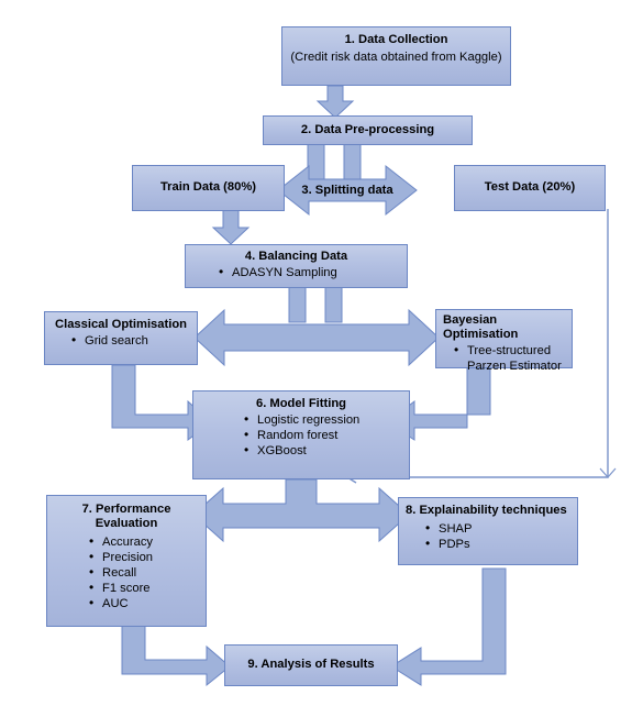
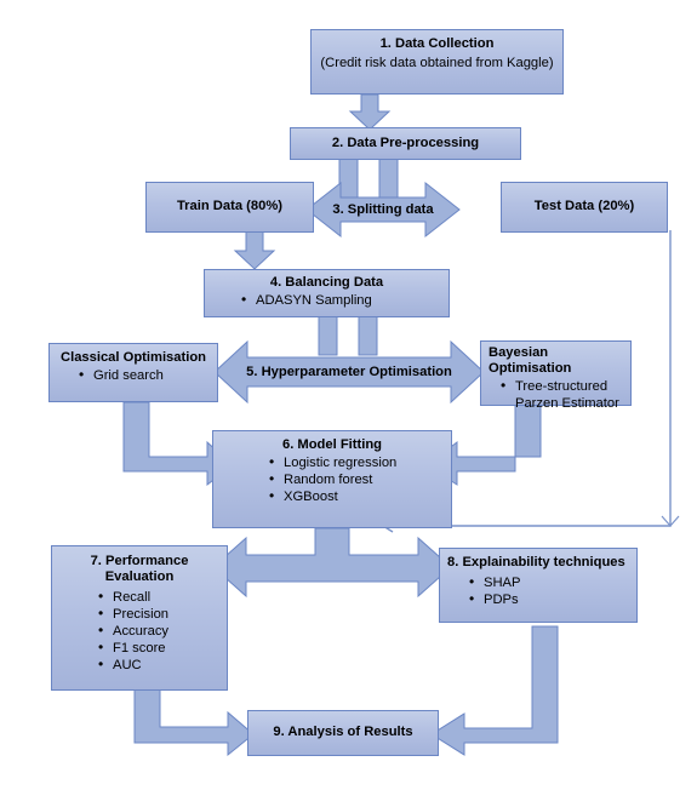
  1. Data Collection
  (Credit risk data obtained from Kaggle)
  2. Data Pre-processing
  Train Data (80%)
  Test Data (20%)
  3. Splitting data
  4. Balancing Data
  ADASYN Sampling
  Classical Optimisation
  Grid search
+ 5. Hyperparameter Optimisation
  Bayesian Optimisation
  Tree-structured
  Parzen Estimator
  6. Model Fitting
  Logistic regression
  Random forest
  XGBoost
  7. Performance
  Evaluation
- Accuracy
+ Recall
  Precision
- Recall
+ Accuracy
  F1 score
  AUC
  8. Explainability techniques
  SHAP
  PDPs
  9. Analysis of Results
